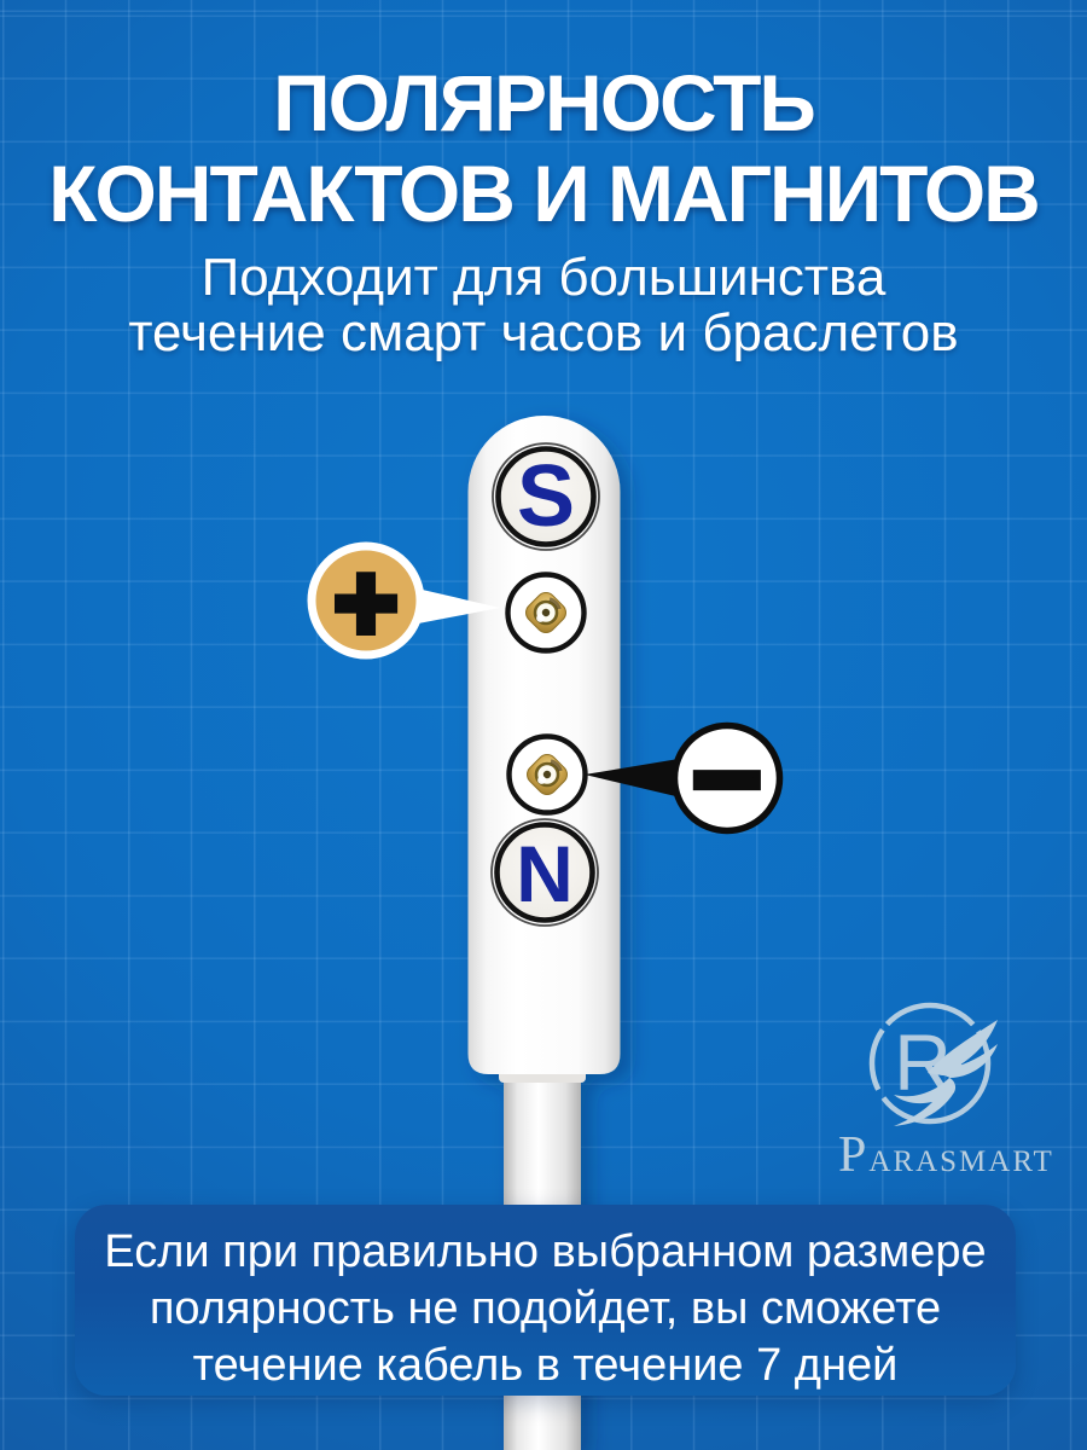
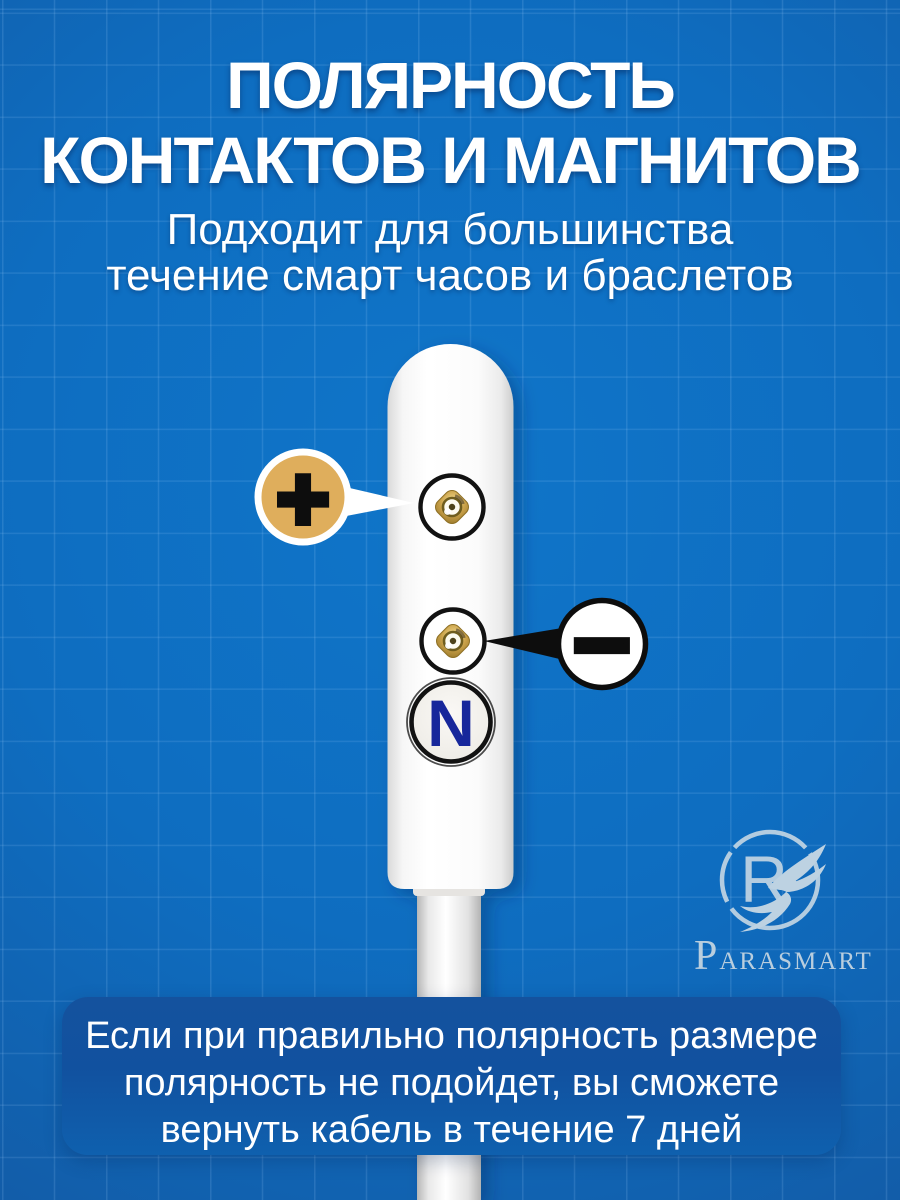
  ПОЛЯРНОСТЬ
  КОНТАКТОВ И МАГНИТОВ
  Подходит для большинства
  течение смарт часов и браслетов
- S
  N
  +
  −
  R
  PARASMART
- Если при правильно выбранном размере
+ Если при правильно полярность размере
  полярность не подойдет, вы сможете
- течение кабель в течение 7 дней
+ вернуть кабель в течение 7 дней
